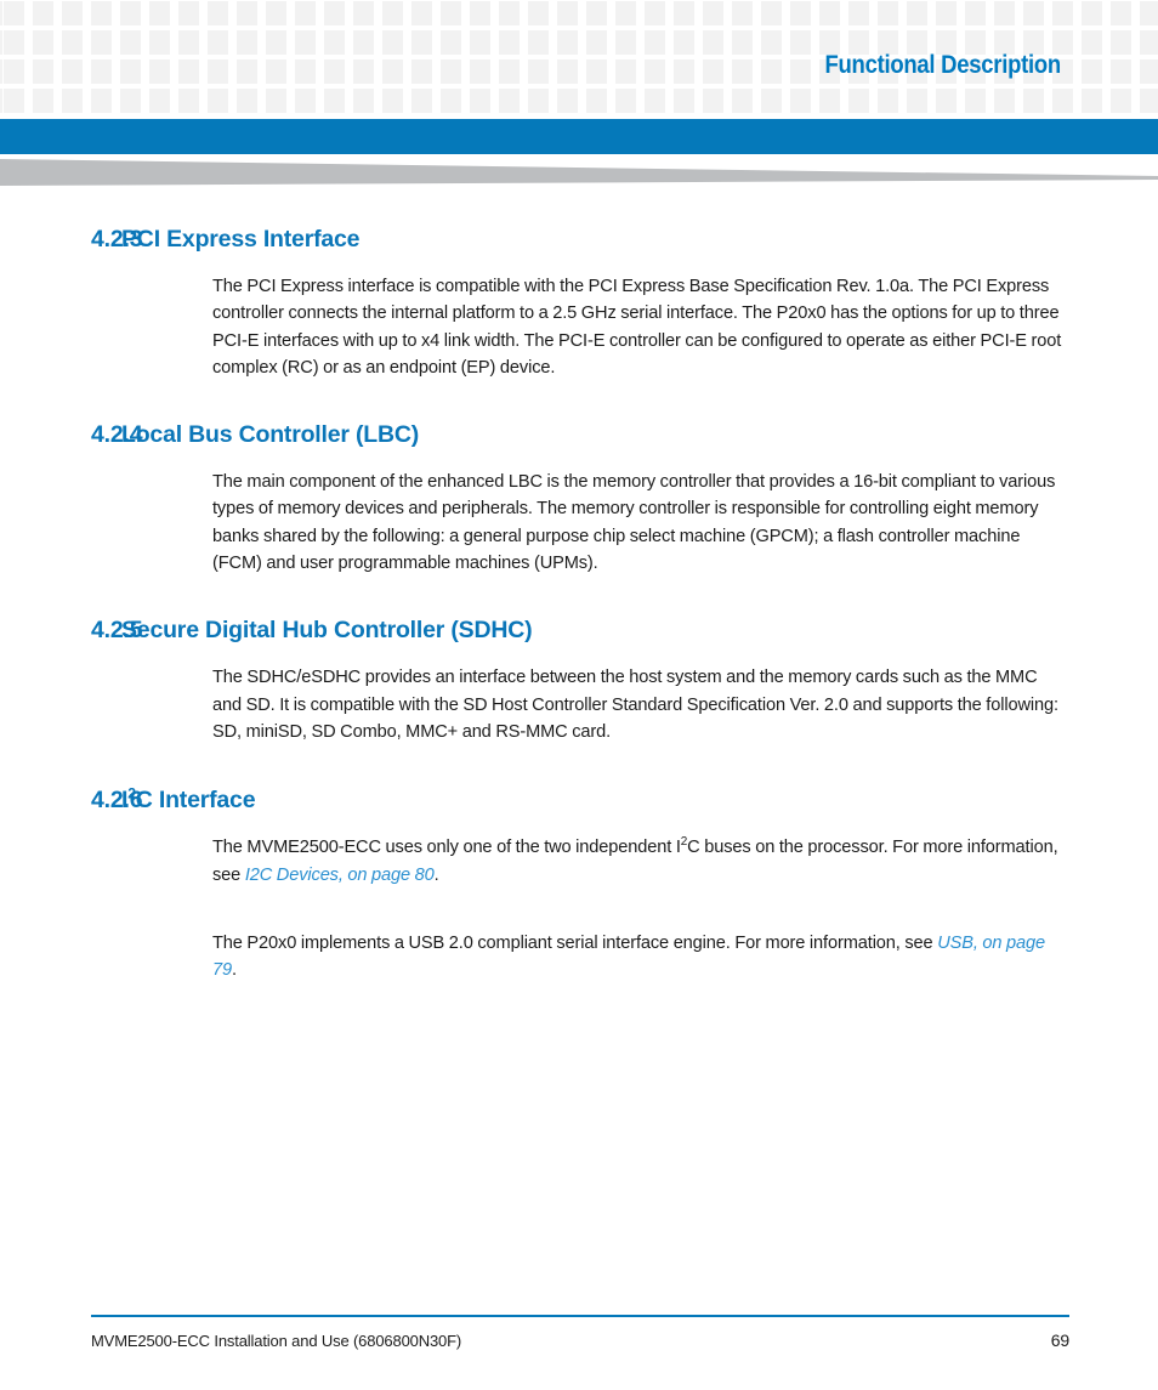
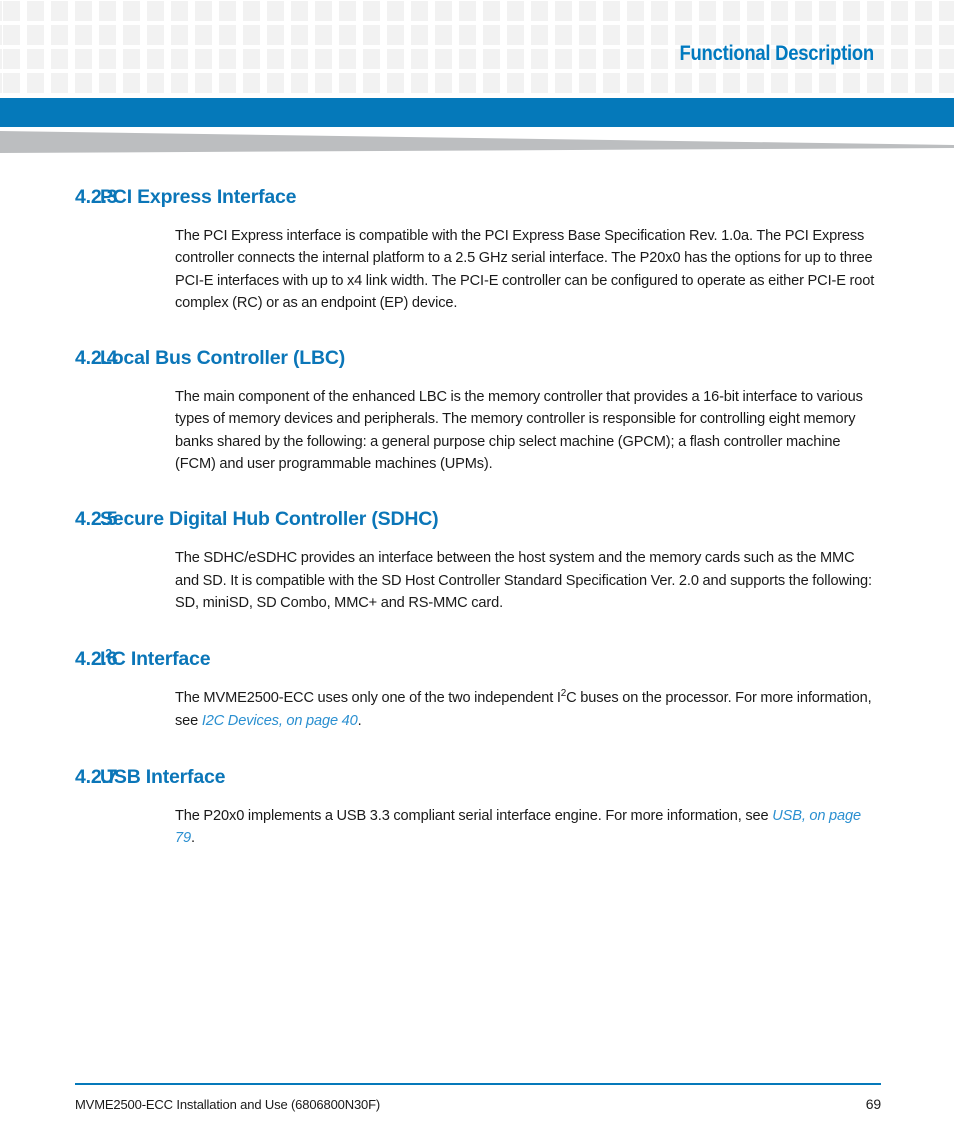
  Functional Description
  4.2.3
  PCI Express Interface
  The PCI Express interface is compatible with the PCI Express Base Specification Rev. 1.0a. The PCI Express controller connects the internal platform to a 2.5 GHz serial interface. The P20x0 has the options for up to three PCI-E interfaces with up to x4 link width. The PCI-E controller can be configured to operate as either PCI-E root complex (RC) or as an endpoint (EP) device.
  4.2.4
  Local Bus Controller (LBC)
- The main component of the enhanced LBC is the memory controller that provides a 16-bit compliant to various types of memory devices and peripherals. The memory controller is responsible for controlling eight memory banks shared by the following: a general purpose chip select machine (GPCM); a flash controller machine (FCM) and user programmable machines (UPMs).
+ The main component of the enhanced LBC is the memory controller that provides a 16-bit interface to various types of memory devices and peripherals. The memory controller is responsible for controlling eight memory banks shared by the following: a general purpose chip select machine (GPCM); a flash controller machine (FCM) and user programmable machines (UPMs).
  4.2.5
  Secure Digital Hub Controller (SDHC)
  The SDHC/eSDHC provides an interface between the host system and the memory cards such as the MMC and SD. It is compatible with the SD Host Controller Standard Specification Ver. 2.0 and supports the following: SD, miniSD, SD Combo, MMC+ and RS-MMC card.
  4.2.6
  I2C Interface
- The MVME2500-ECC uses only one of the two independent I2C buses on the processor. For more information, see I2C Devices, on page 80.
+ The MVME2500-ECC uses only one of the two independent I2C buses on the processor. For more information, see I2C Devices, on page 40.
+ 4.2.7
+ USB Interface
- The P20x0 implements a USB 2.0 compliant serial interface engine. For more information, see USB, on page 79.
+ The P20x0 implements a USB 3.3 compliant serial interface engine. For more information, see USB, on page 79.
  MVME2500-ECC Installation and Use (6806800N30F)
  69
